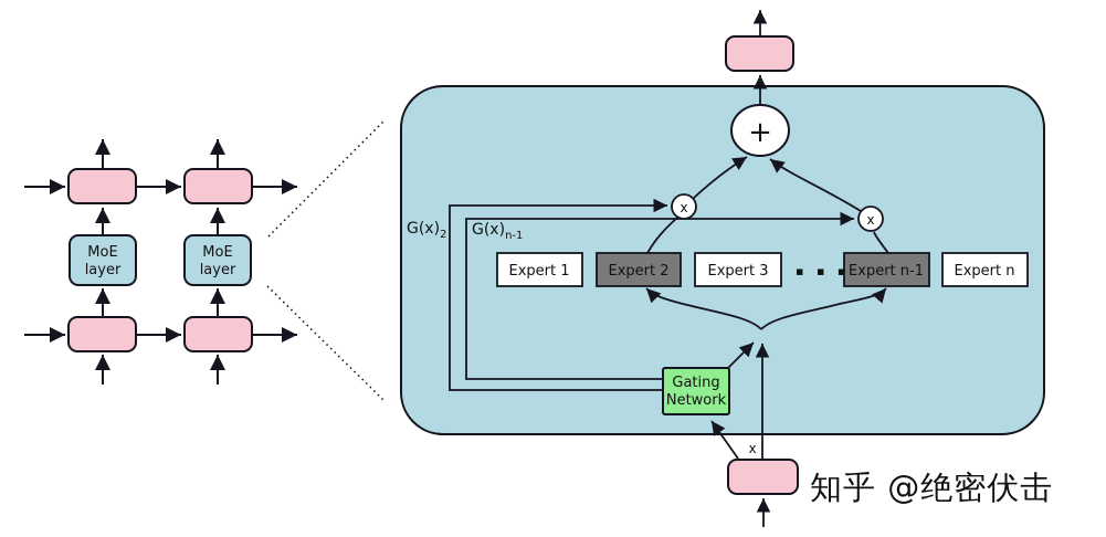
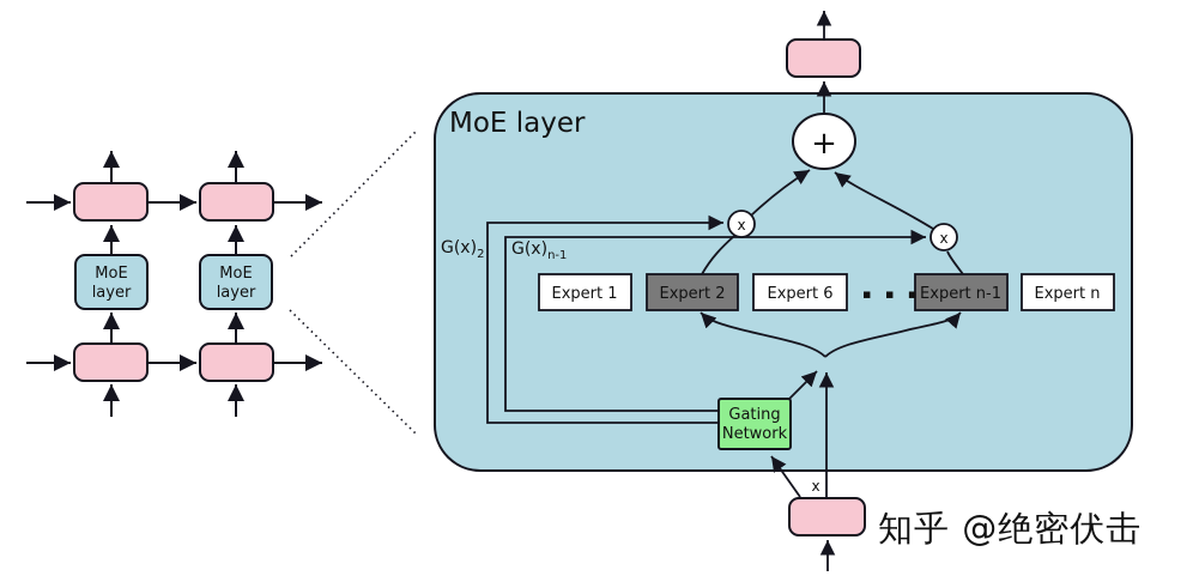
  MoE
  layer
  MoE
  layer
+ MoE layer
  G(x)2
  G(x)n-1
  Expert 1
  Expert 2
- Expert 3
+ Expert 6
  Expert n-1
  Expert n
  ▪ ▪ ▪
  x
  x
  +
  Gating
  Network
  x
  知乎 @绝密伏击
